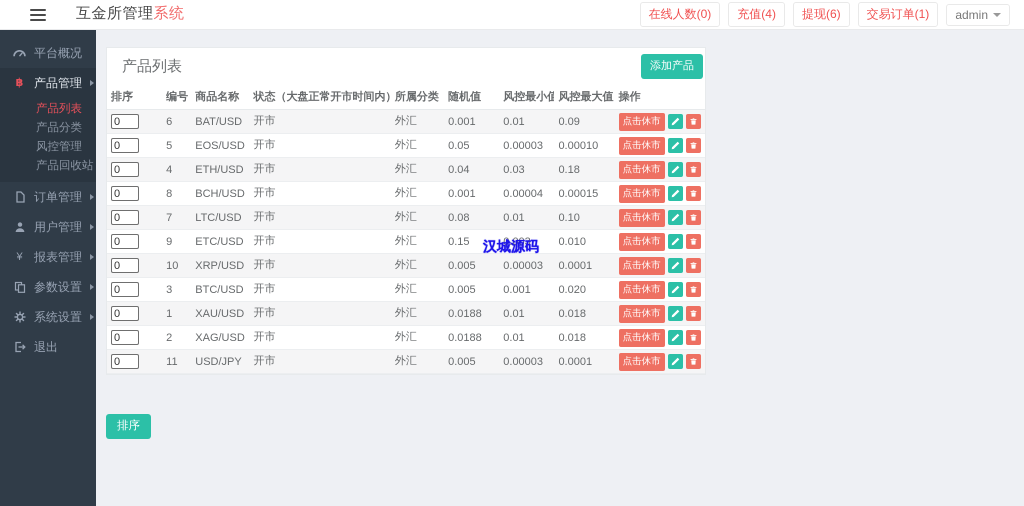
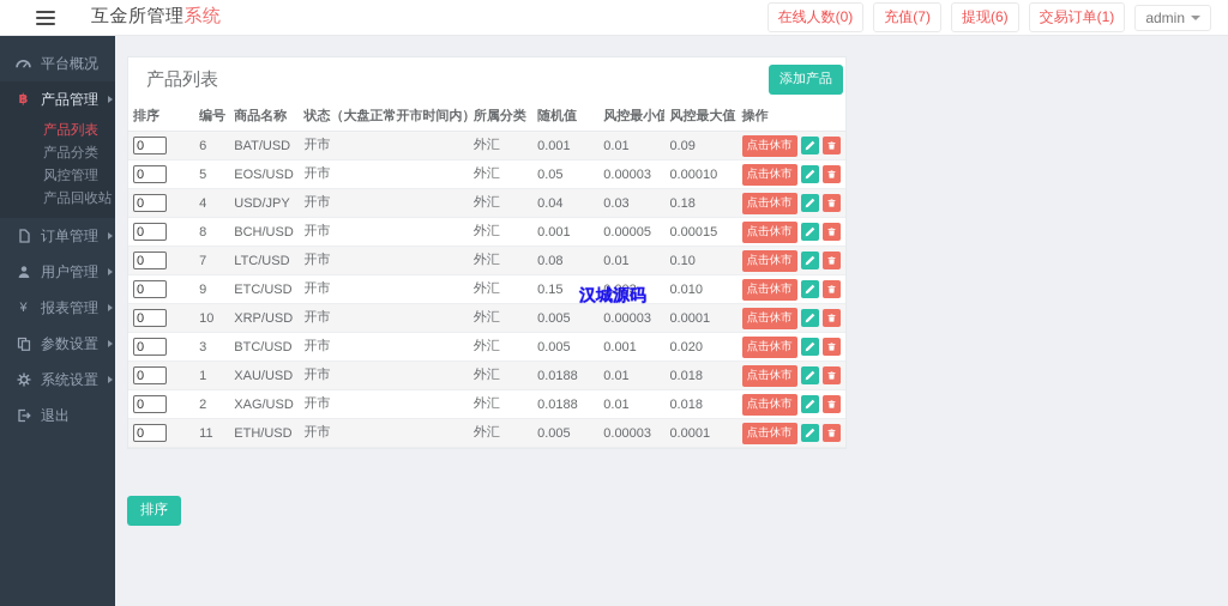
  互金所管理系统
  在线人数(0)
- 充值(4)
+ 充值(7)
  提现(6)
  交易订单(1)
  admin
  平台概况
  ฿
  产品管理
  产品列表
  产品分类
  风控管理
  产品回收站
  订单管理
  用户管理
  ¥
  报表管理
  参数设置
  系统设置
  退出
  产品列表
  添加产品
  排序	编号	商品名称	状态（大盘正常开市时间内	所属分类	随机值	风控最小值	风控最大值	操作
  0	6	BAT/USD	开市	外汇	0.001	0.01	0.09	点击休市
  0	5	EOS/USD	开市	外汇	0.05	0.00003	0.00010	点击休市
- 0	4	ETH/USD	开市	外汇	0.04	0.03	0.18	点击休市
+ 0	4	USD/JPY	开市	外汇	0.04	0.03	0.18	点击休市
- 0	8	BCH/USD	开市	外汇	0.001	0.00004	0.00015	点击休市
+ 0	8	BCH/USD	开市	外汇	0.001	0.00005	0.00015	点击休市
  0	7	LTC/USD	开市	外汇	0.08	0.01	0.10	点击休市
  0	9	ETC/USD	开市	外汇	0.15	0.003	0.010	点击休市
  0	10	XRP/USD	开市	外汇	0.005	0.00003	0.0001	点击休市
  0	3	BTC/USD	开市	外汇	0.005	0.001	0.020	点击休市
  0	1	XAU/USD	开市	外汇	0.0188	0.01	0.018	点击休市
  0	2	XAG/USD	开市	外汇	0.0188	0.01	0.018	点击休市
- 0	11	USD/JPY	开市	外汇	0.005	0.00003	0.0001	点击休市
+ 0	11	ETH/USD	开市	外汇	0.005	0.00003	0.0001	点击休市
  排序
  汉城源码
